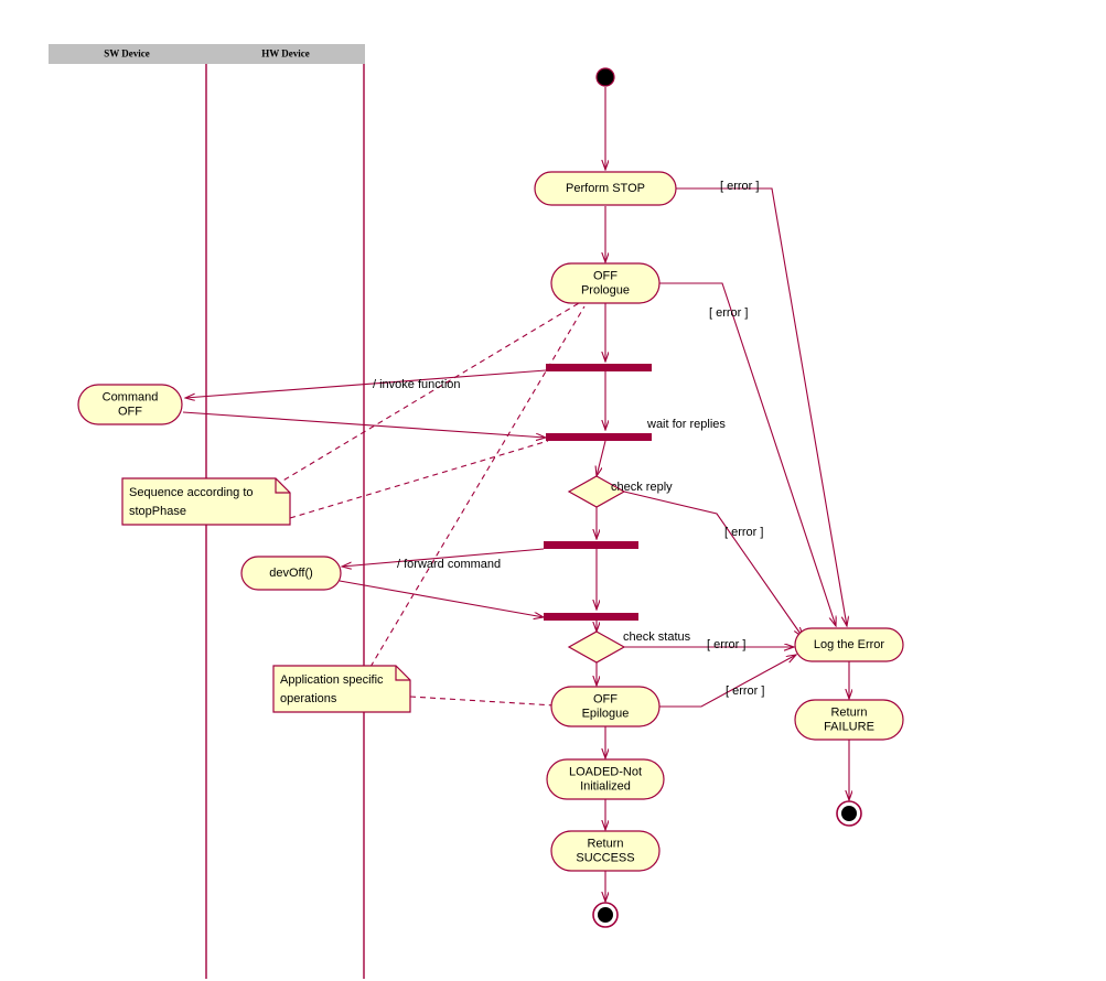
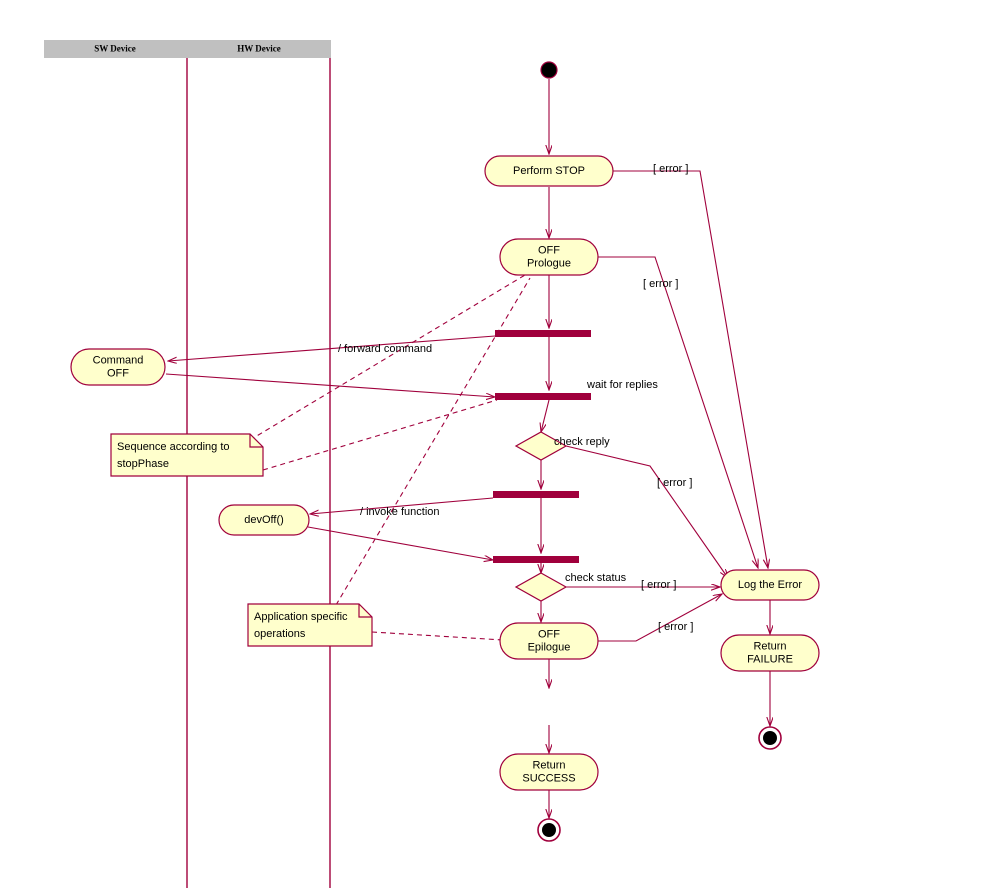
  SW Device
  HW Device
  Perform STOP
  OFF
  Prologue
  OFF
  Epilogue
- LOADED-Not
- Initialized
  Return
  SUCCESS
  Log the Error
  Return
  FAILURE
  Command
  OFF
  devOff()
  Sequence according to
  stopPhase
  Application specific
  operations
  [ error ]
  [ error ]
- / invoke function
+ / forward command
  wait for replies
  check reply
  [ error ]
- / forward command
+ / invoke function
  check status
  [ error ]
  [ error ]
